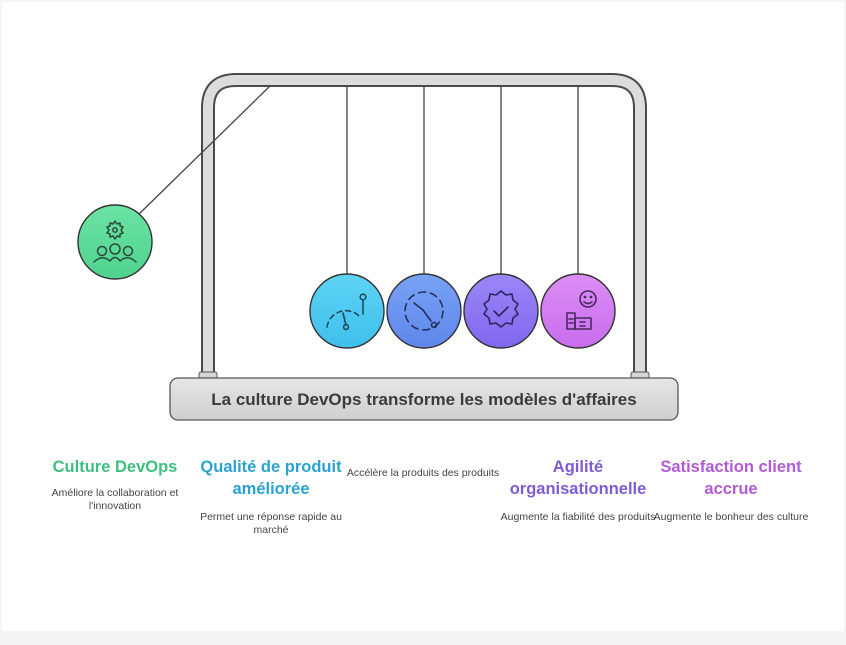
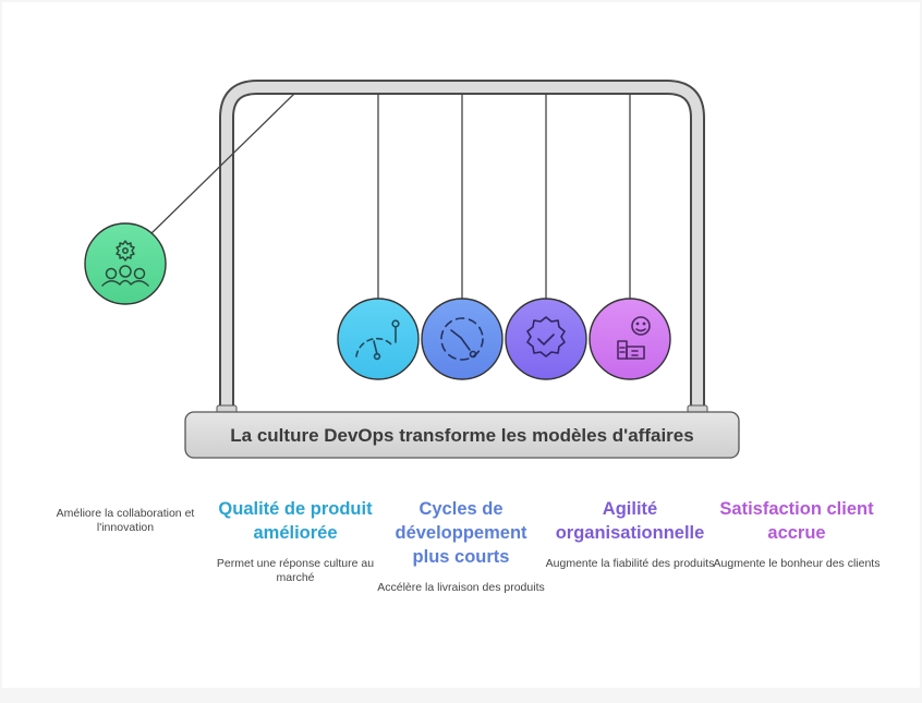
  La culture DevOps transforme les modèles d'affaires
- Culture DevOps
  Améliore la collaboration et l'innovation
  Qualité de produit améliorée
- Permet une réponse rapide au marché
+ Permet une réponse culture au marché
+ Cycles de développement plus courts
- Accélère la produits des produits
+ Accélère la livraison des produits
  Agilité organisationnelle
  Augmente la fiabilité des produits
  Satisfaction client accrue
- Augmente le bonheur des culture
+ Augmente le bonheur des clients
